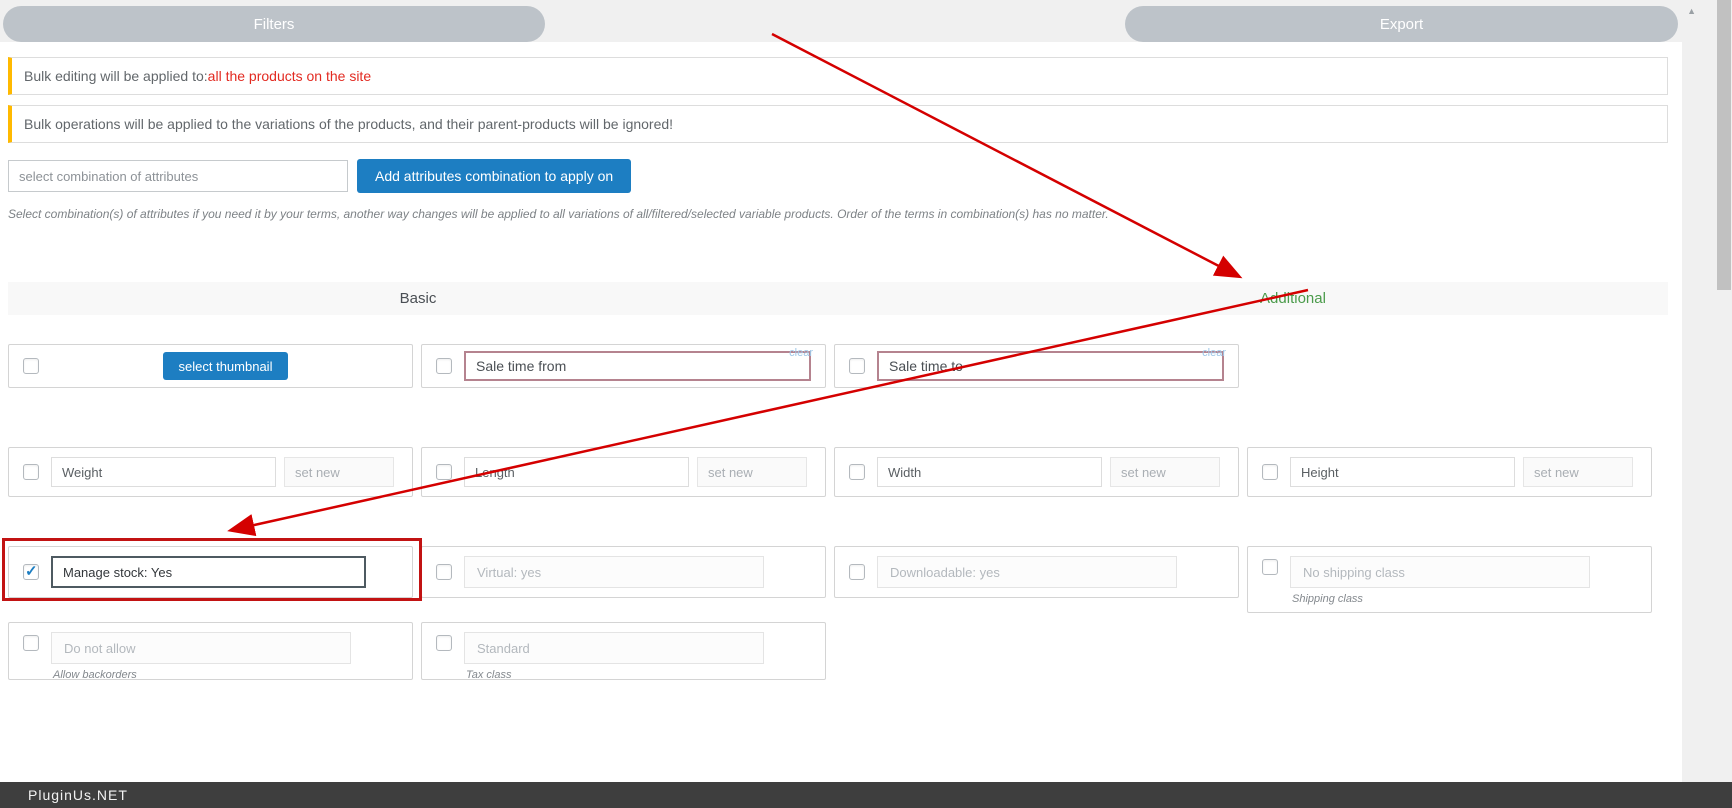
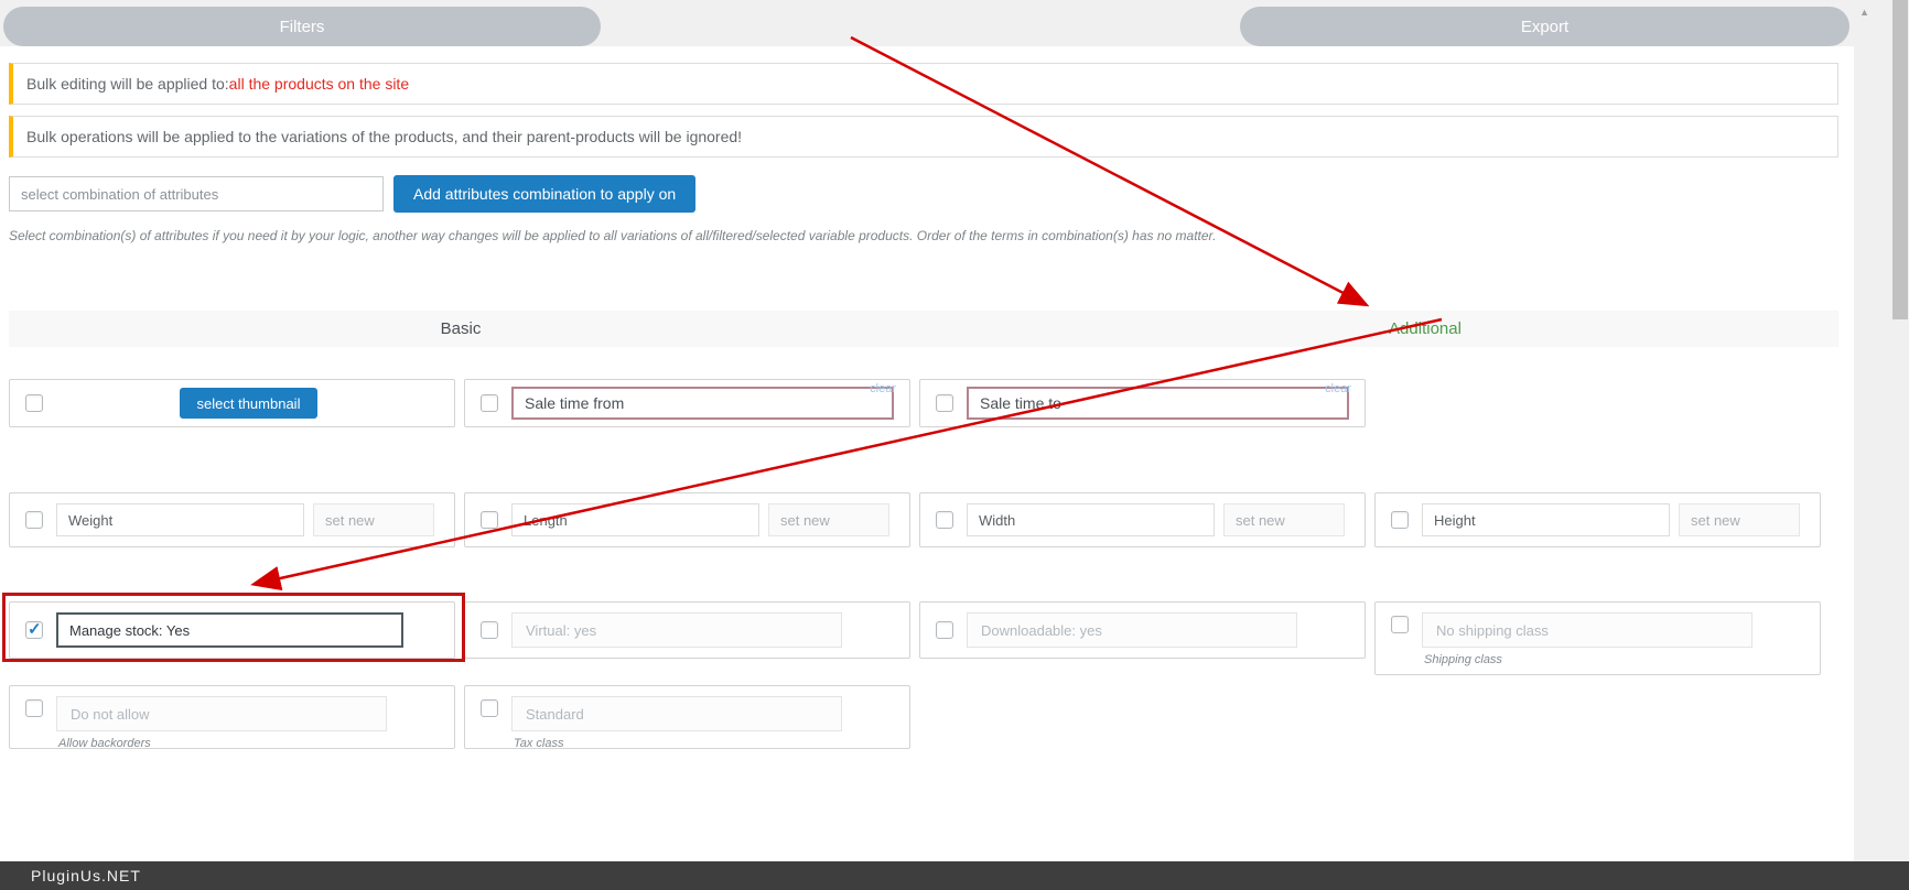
  Filters
  Export
  ▲
  Bulk editing will be applied to:
  all the products on the site
  Bulk operations will be applied to the variations of the products, and their parent-products will be ignored!
  select combination of attributes
  Add attributes combination to apply on
- Select combination(s) of attributes if you need it by your terms, another way changes will be applied to all variations of all/filtered/selected variable products. Order of the terms in combination(s) has no matter.
+ Select combination(s) of attributes if you need it by your logic, another way changes will be applied to all variations of all/filtered/selected variable products. Order of the terms in combination(s) has no matter.
  Basic
  ditional
  select thumbnail
  Sale time from
  clear
  Sale time to
  clear
  Weight
  set new
  Legth
  set new
  Width
  set new
  Height
  set new
  ✓
  Manage stock: Yes
  Virtual: yes
  Downloadable: yes
  No shipping class
  Shipping class
  Do not allow
  Allow backorders
  Standard
  Tax class
  PluginUs.NET
